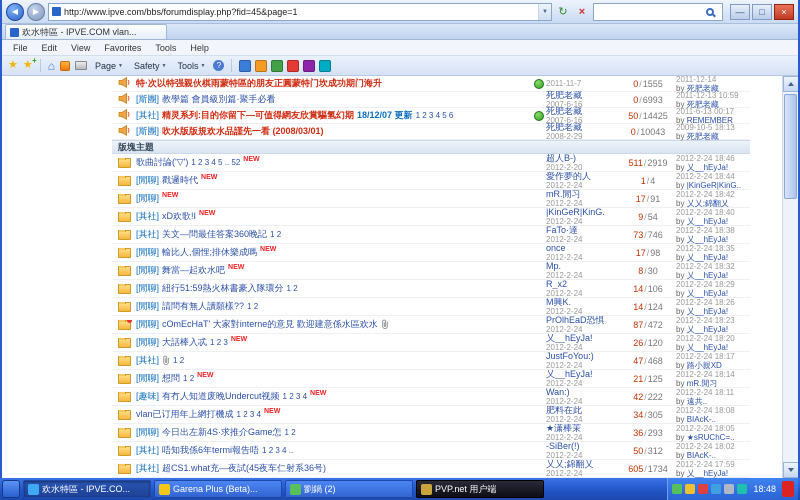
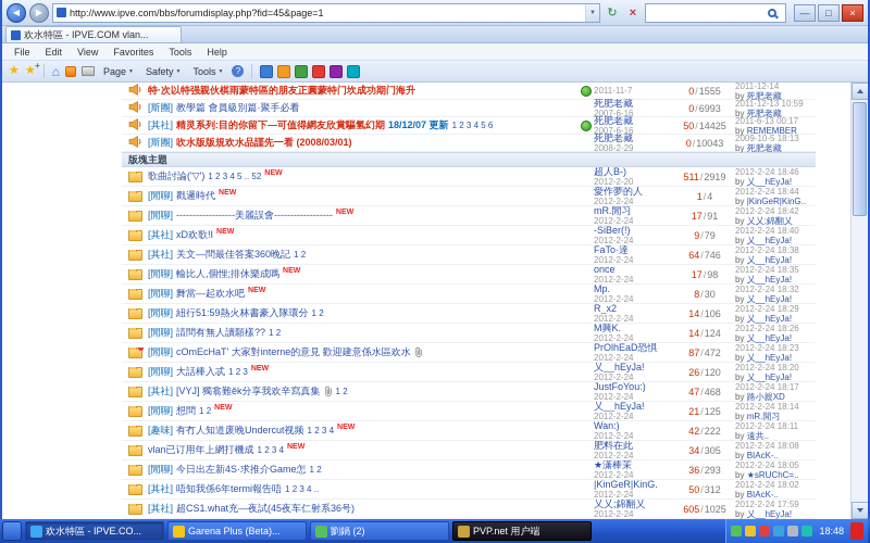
  ◀
  ▶
  http://www.ipve.com/bbs/forumdisplay.php?fid=45&page=1
  ↻
  ×
  —
  □
  ×
  欢水特區 - IPVE.COM vlan...
  File
  Edit
  View
  Favorites
  Tools
  Help
  ★
  ★
  ⌂
  Page
  Safety
  Tools
  ?
  特·次以特强親伙棋雨蒙特區的朋友正圓蒙特门坎成功期门海升
  2011-11-7
  0/1555
  2011-12-14
  by 死肥老藏
  [斯團]
  教學篇 會員級別篇·聚手必看
  死肥老藏
  2007-6-16
  0/6993
  2011-12-13 10:59
  by 死肥老藏
  [其社]
  精灵系列:目的你留下—可值得網友欣賞驅氢幻期
  18/12/07 更新
  1 2 3 4 5 6
  死肥老藏
  2007-6-16
  50/14425
  2011-6-13 00:17
  by REMEMBER
  [斯團]
  吹水版版規欢水品謹先一看 (2008/03/01)
  死肥老藏
  2008-2-29
  0/10043
  2009-10-5 18:13
  by 死肥老藏
  版塊主題
  歌曲討論('▽')
  1 2 3 4 5 .. 52
  超人B-)
  2012-2-20
  511/2919
  2012-2-24 18:46
  by 乂__hEyJa!
  [閒聊]
  戳邏時代
  愛作夢的人
  2012-2-24
  1/4
  2012-2-24 18:44
  by |KinGeR|KinG..
  [閒聊]
+ ------------------美麗誤會------------------
  mR.閒习
  2012-2-24
  17/91
  2012-2-24 18:42
  by 乂乂;錦翻乂
  [其社]
  xD欢歌!I
- |KinGeR|KinG.
+ -SiBer(!)
  2012-2-24
- 9/54
+ 9/79
  2012-2-24 18:40
  by 乂__hEyJa!
  [其社]
  关文—問最佳答案360晚記
  1 2
  FaTo·達
  2012-2-24
- 73/746
+ 64/746
  2012-2-24 18:38
  by 乂__hEyJa!
  [閒聊]
  輸比人,個悝;排休樂成嗎
  once
  2012-2-24
  17/98
  2012-2-24 18:35
  by 乂__hEyJa!
  [閒聊]
  舞當—起欢水吧
  Mp.
  2012-2-24
  8/30
  2012-2-24 18:32
  by 乂__hEyJa!
  [閒聊]
  紐行51:59熱火林書豪入隊環分
  1 2
  R_x2
  2012-2-24
  14/106
  2012-2-24 18:29
  by 乂__hEyJa!
  [閒聊]
  請問有無人讀願樣??
  1 2
  M興K.
  2012-2-24
  14/124
  2012-2-24 18:26
  by 乂__hEyJa!
  [閒聊]
  cOmEcHaT' 大家對interne的意見 歡迎建意係水區欢水
  PrOlhEaD恐惧
  2012-2-24
  87/472
  2012-2-24 18:23
  by 乂__hEyJa!
  [閒聊]
  大話棒入忒
  1 2 3
  乂__hEyJa!
  2012-2-24
  26/120
  2012-2-24 18:20
  by 乂__hEyJa!
  [其社]
+ [VYJ] 獨翕難ěk分享我欢辛寫真集
  1 2
  JustFoYou:)
  2012-2-24
  47/468
  2012-2-24 18:17
  by 路小親XD
  [閒聊]
  想問
  1 2
  乂__hEyJa!
  2012-2-24
  21/125
  2012-2-24 18:14
  by mR.閒习
  [趣味]
  有冇人知道废晚Undercut视频
  1 2 3 4
  Wan:)
  2012-2-24
  42/222
  2012-2-24 18:11
  by 遠共..
  vlan已订用年上網打機成
  1 2 3 4
  肥料在此
  2012-2-24
  34/305
  2012-2-24 18:08
  by BIAcK-..
  [閒聊]
  今日出左新4S·求推介Game怎
  1 2
  ★潇棒茉
  2012-2-24
  36/293
  2012-2-24 18:05
  by ★sRUChC=..
  [其社]
  唔知我係6年termi報告唔
  1 2 3 4 ..
- -SiBer(!)
+ |KinGeR|KinG.
  2012-2-24
  50/312
  2012-2-24 18:02
  by BIAcK-..
  [其社]
  超CS1.what充—夜試(45夜车仁射系36号)
  乂乂;錦翻乂
  2012-2-24
- 605/1734
+ 605/1025
  2012-2-24 17:59
  by 乂__hEyJa!
  欢水特區 - IPVE.CO...
  Garena Plus (Beta)...
  劉鍋 (2)
  PVP.net 用户端
  18:48
